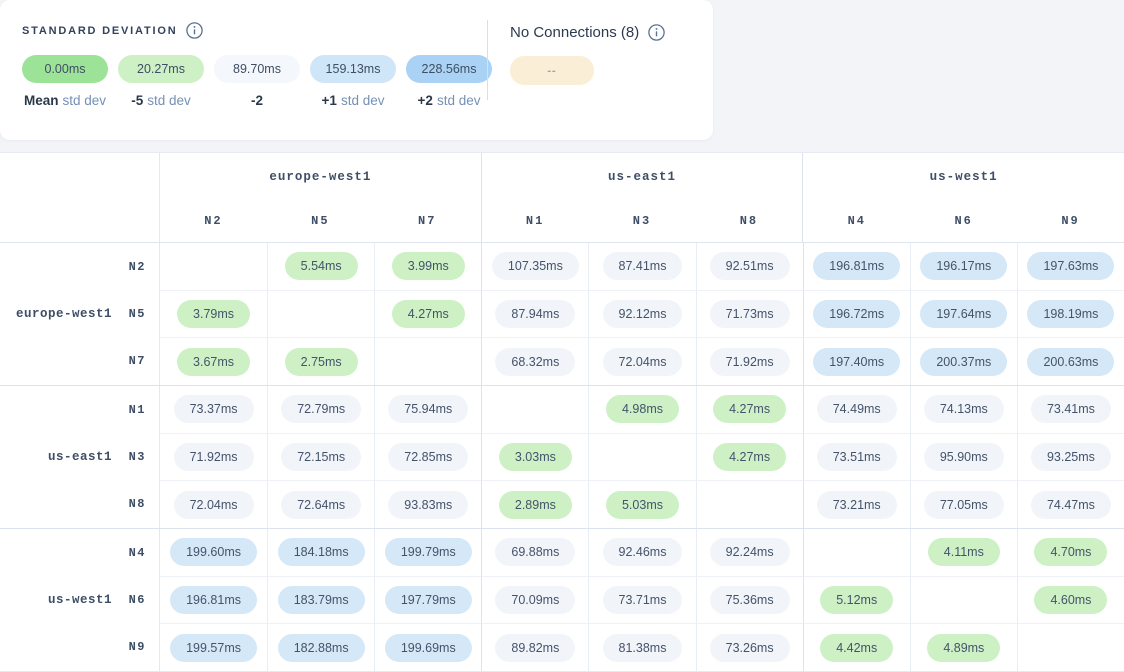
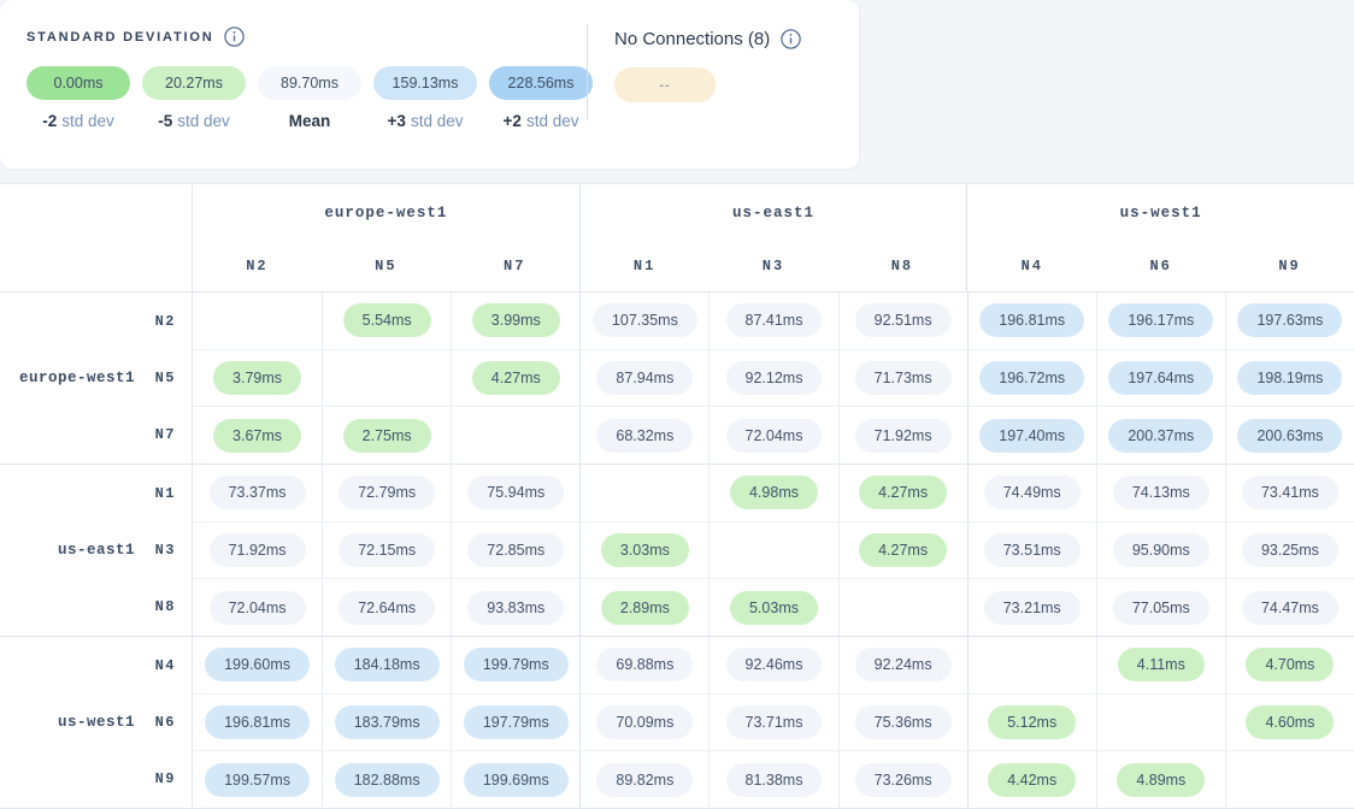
  STANDARD DEVIATION
  0.00ms
- Mean std dev
+ -2 std dev
  20.27ms
  -5 std dev
  89.70ms
- -2
+ Mean
  159.13ms
- +1 std dev
+ +3 std dev
  228.56ms
  +2 std dev
  No Connections (8)
  --
  europe-west1
  N2
  N5
  N7
  us-east1
  N1
  N3
  N8
  us-west1
  N4
  N6
  N9
  europe-west1
  N2
  N5
  N7
  5.54ms
  3.99ms
  107.35ms
  87.41ms
  92.51ms
  196.81ms
  196.17ms
  197.63ms
  3.79ms
  4.27ms
  87.94ms
  92.12ms
  71.73ms
  196.72ms
  197.64ms
  198.19ms
  3.67ms
  2.75ms
  68.32ms
  72.04ms
  71.92ms
  197.40ms
  200.37ms
  200.63ms
  us-east1
  N1
  N3
  N8
  73.37ms
  72.79ms
  75.94ms
  4.98ms
  4.27ms
  74.49ms
  74.13ms
  73.41ms
  71.92ms
  72.15ms
  72.85ms
  3.03ms
  4.27ms
  73.51ms
  95.90ms
  93.25ms
  72.04ms
  72.64ms
  93.83ms
  2.89ms
  5.03ms
  73.21ms
  77.05ms
  74.47ms
  us-west1
  N4
  N6
  N9
  199.60ms
  184.18ms
  199.79ms
  69.88ms
  92.46ms
  92.24ms
  4.11ms
  4.70ms
  196.81ms
  183.79ms
  197.79ms
  70.09ms
  73.71ms
  75.36ms
  5.12ms
  4.60ms
  199.57ms
  182.88ms
  199.69ms
  89.82ms
  81.38ms
  73.26ms
  4.42ms
  4.89ms
